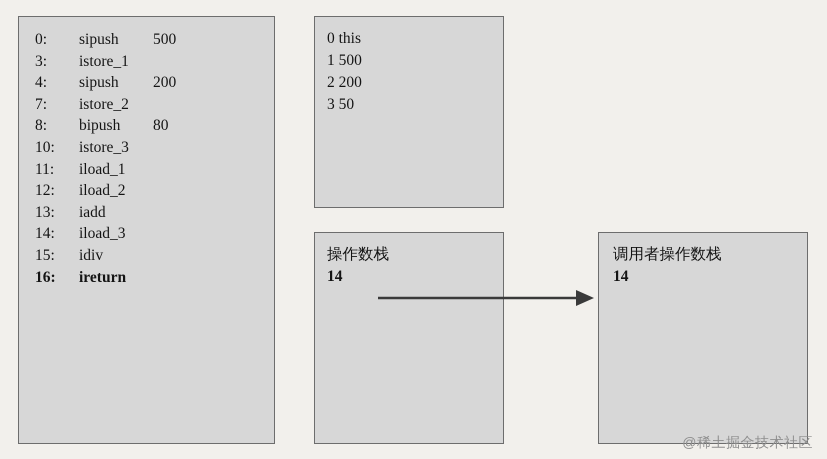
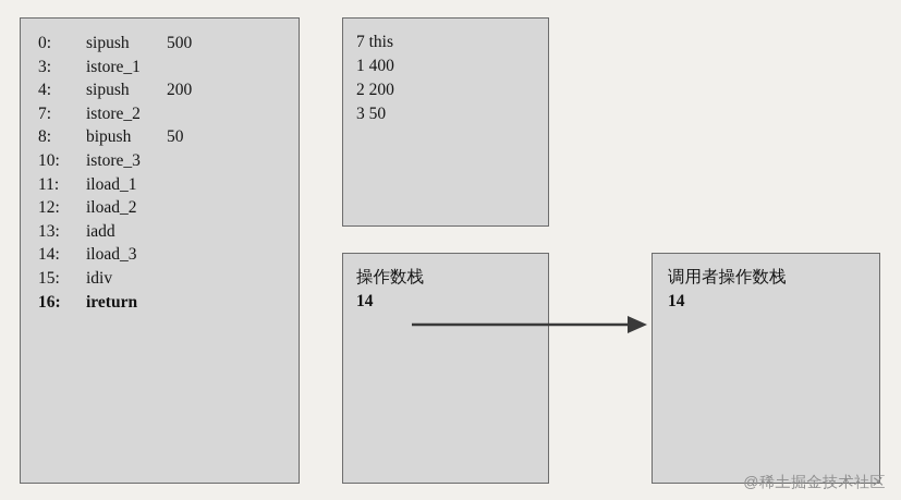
  0:
  sipush
  500
  3:
  istore_1
  4:
  sipush
  200
  7:
  istore_2
  8:
  bipush
- 80
+ 50
  10:
  istore_3
  11:
  iload_1
  12:
  iload_2
  13:
  iadd
  14:
  iload_3
  15:
  idiv
  16:
  ireturn
- 0 this
+ 7 this
- 1 500
+ 1 400
  2 200
  3 50
  操作数栈
  14
  调用者操作数栈
  14
  @稀土掘金技术社区
